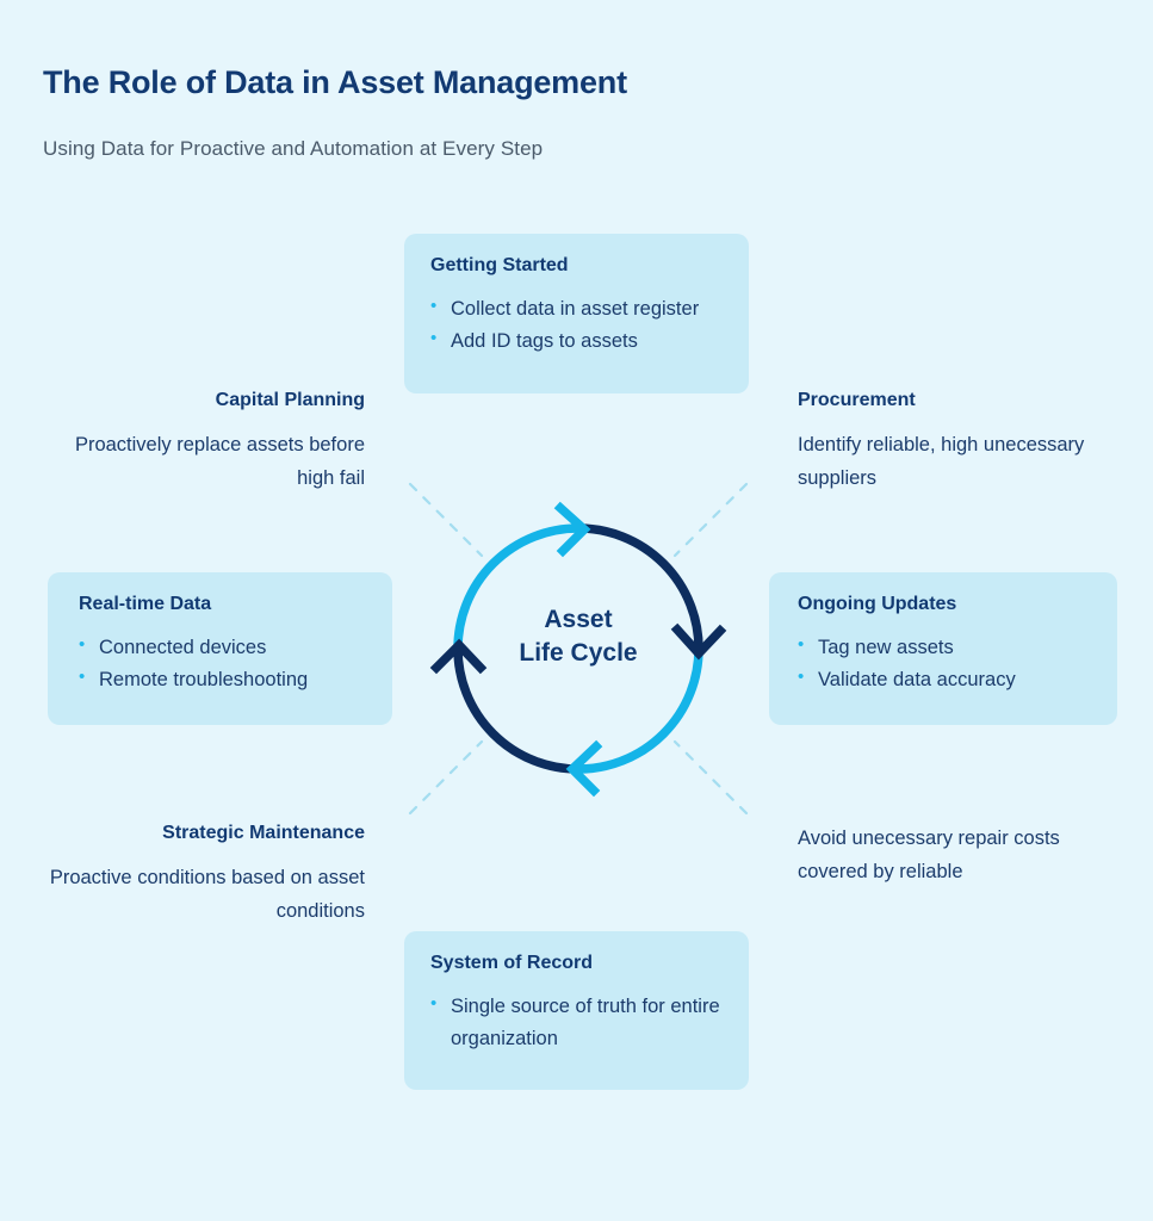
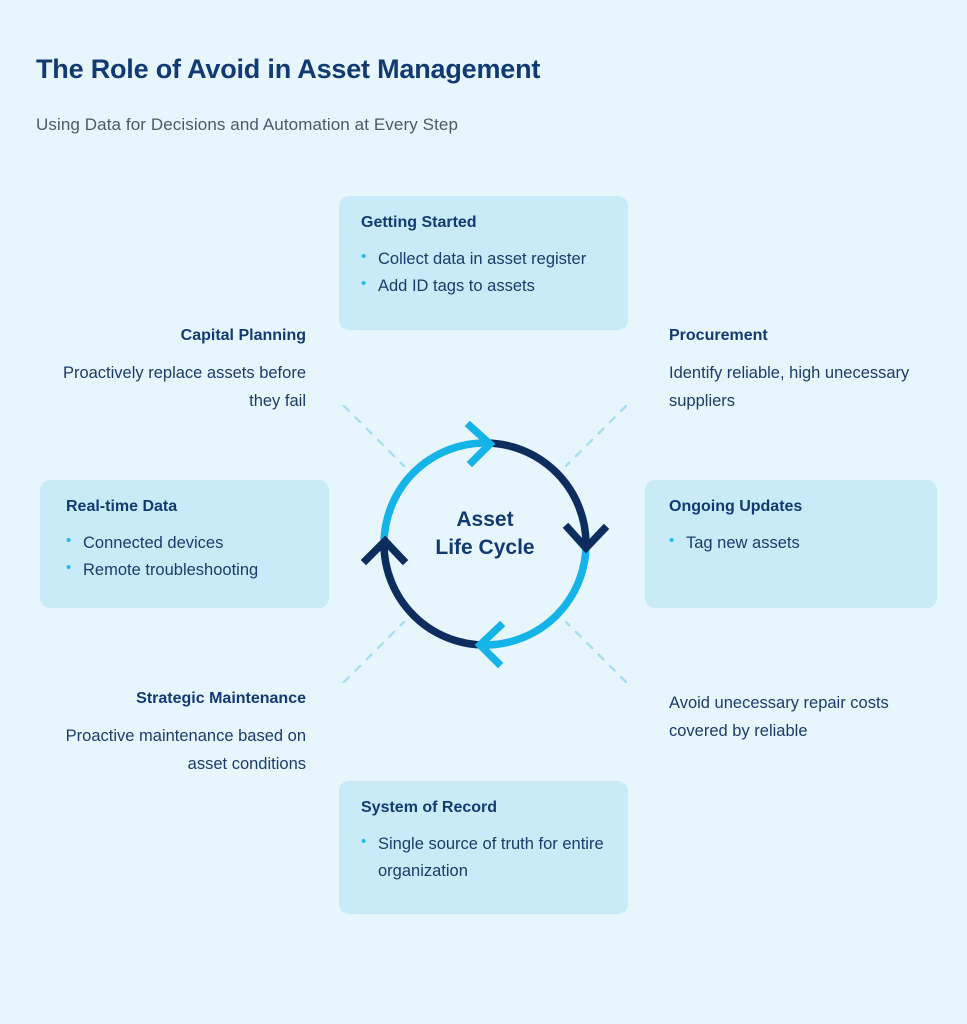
- The Role of Data in Asset Management
+ The Role of Avoid in Asset Management
- Using Data for Proactive and Automation at Every Step
+ Using Data for Decisions and Automation at Every Step
  Getting Started
  Collect data in asset register
  Add ID tags to assets
  Real-time Data
  Connected devices
  Remote troubleshooting
  Ongoing Updates
  Tag new assets
- Validate data accuracy
  System of Record
  Single source of truth for entire organization
  Capital Planning
- Proactively replace assets before high fail
+ Proactively replace assets before they fail
  Procurement
  Identify reliable, high unecessary suppliers
  Strategic Maintenance
- Proactive conditions based on asset conditions
+ Proactive maintenance based on asset conditions
  Avoid unecessary repair costs covered by reliable
  Asset
  Life Cycle
